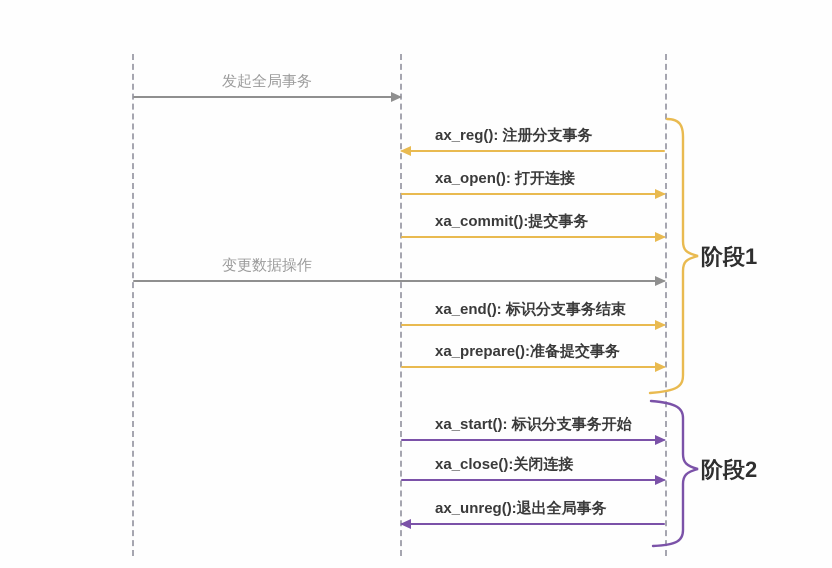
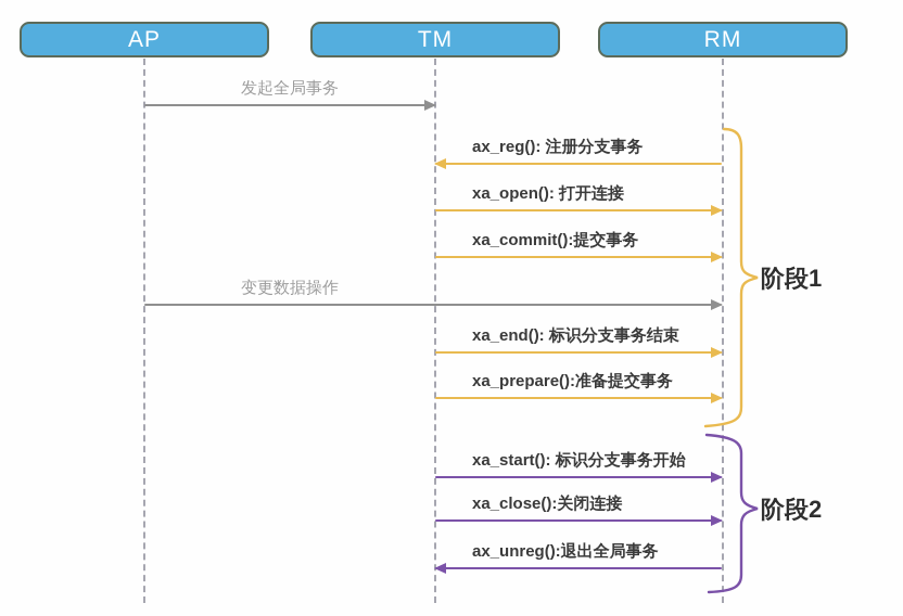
+ AP
+ TM
+ RM
  发起全局事务
  ax_reg(): 注册分支事务
  xa_open(): 打开连接
  xa_commit():提交事务
  变更数据操作
  xa_end(): 标识分支事务结束
  xa_prepare():准备提交事务
  xa_start(): 标识分支事务开始
  xa_close():关闭连接
  ax_unreg():退出全局事务
  阶段1
  阶段2
